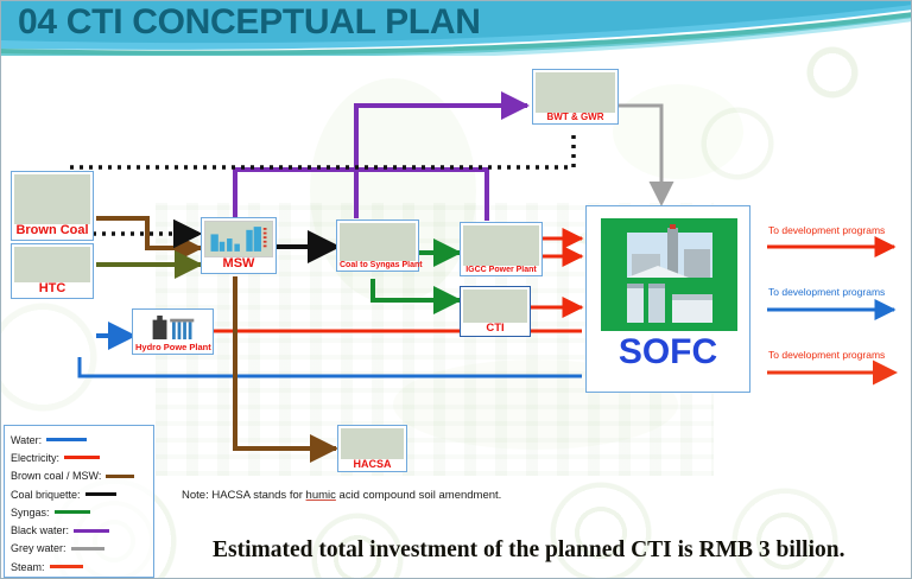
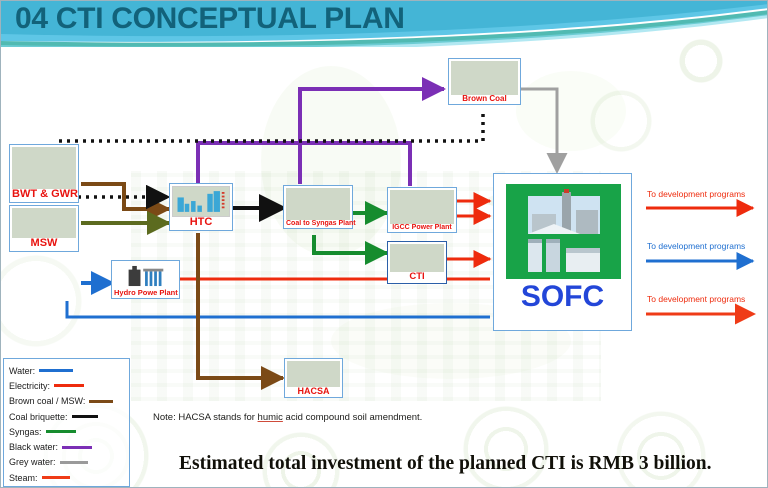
  04 CTI CONCEPTUAL PLAN
- Brown Coal
+ BWT & GWR
- HTC
+ MSW
  Hydro Powe Plant
- MSW
+ HTC
  CTI
- BWT & GWR
+ Brown Coal
  HACSA
  SOFC
  To development programs
  To development programs
  To development programs
  Water:
  Electricity:
  Brown coal / MSW:
  Coal briquette:
  Syngas:
  Black water:
  Grey water:
  Steam:
  Note: HACSA stands for humic acid compound soil amendment.
  Estimated total investment of the planned CTI is RMB 3 billion.
